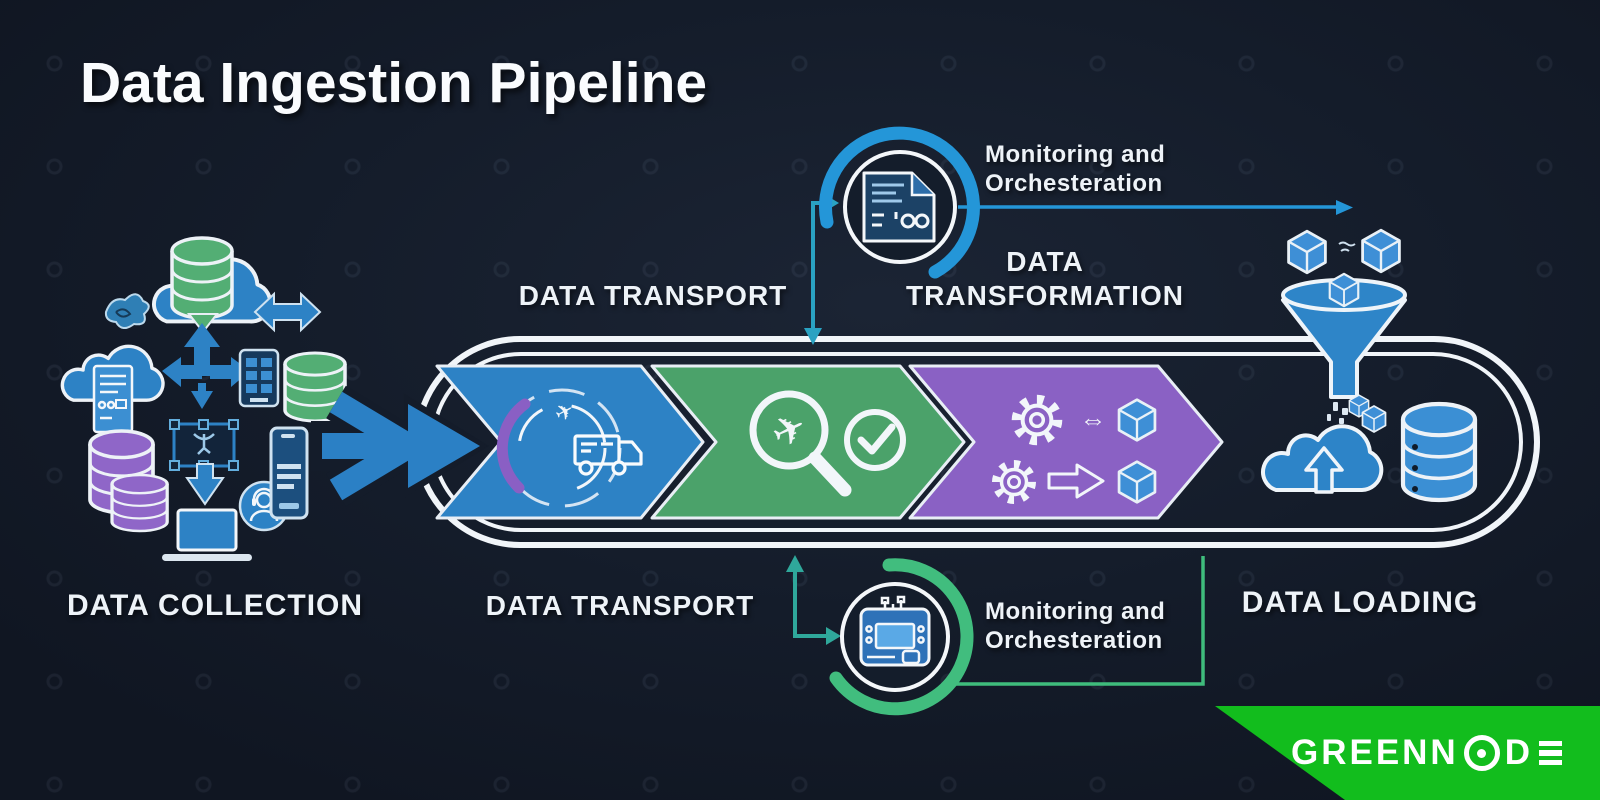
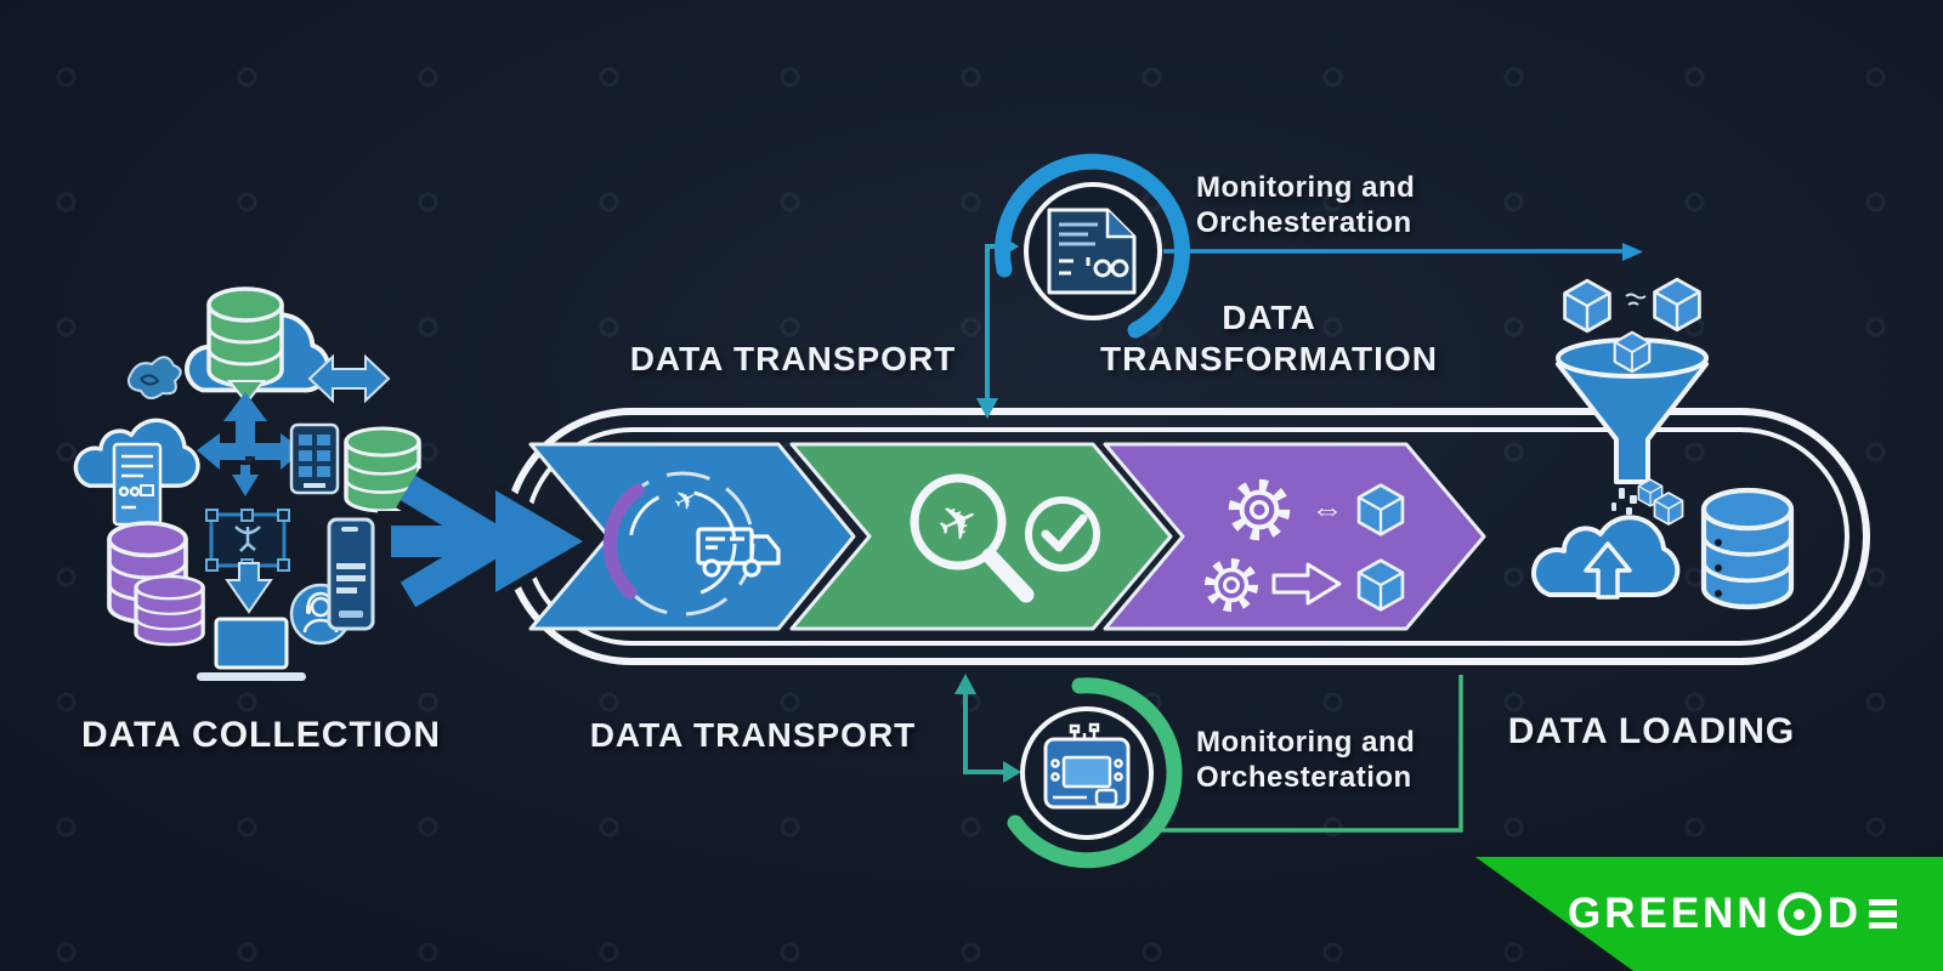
- Data Ingestion Pipeline
  ⇔
  DATA COLLECTION
  DATA TRANSPORT
  DATA TRANSPORT
  DATA
  TRANSFORMATION
  DATA LOADING
  Monitoring and
  Orchesteration
  Monitoring and
  Orchesteration
  GREENN
  D
